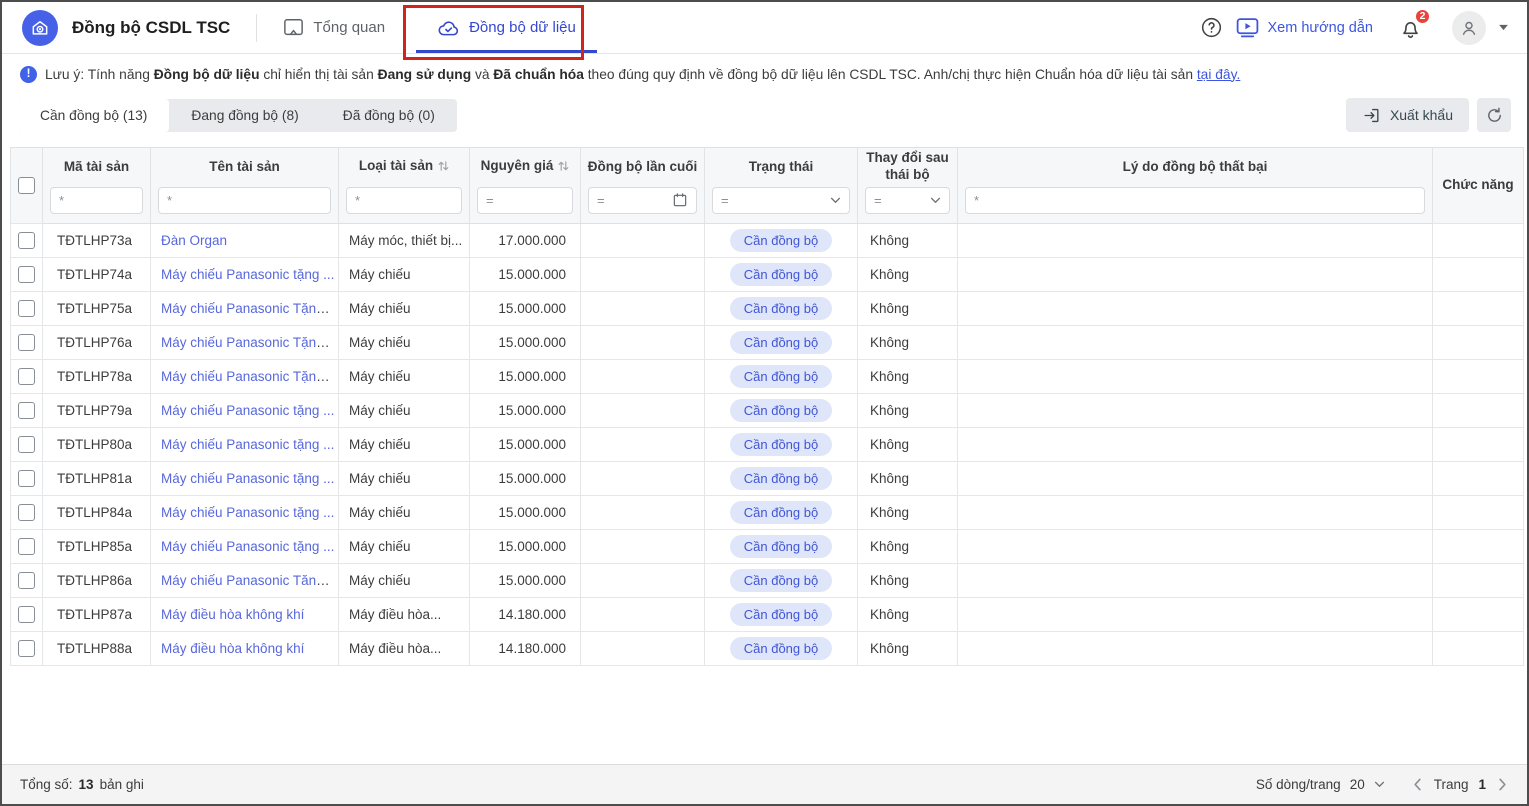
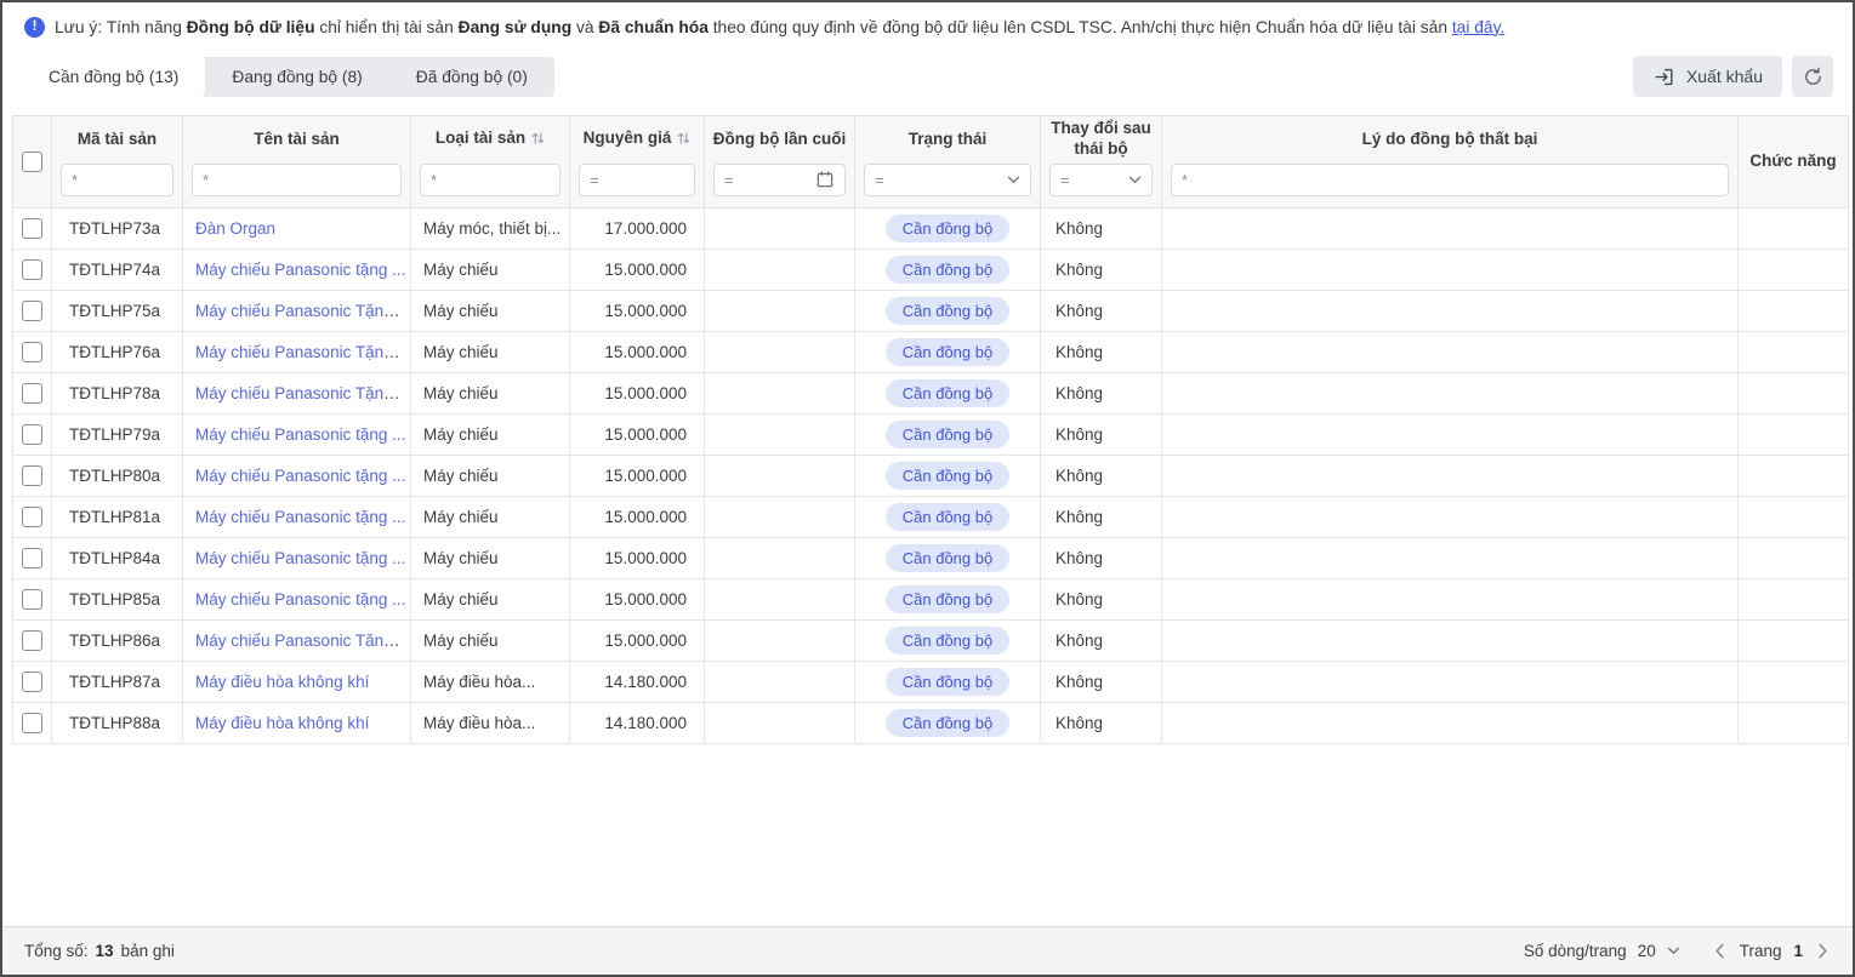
- Đồng bộ CSDL TSC
- Tổng quan
- Đồng bộ dữ liệu
- Xem hướng dẫn
- 2
  !
  Lưu ý: Tính năng Đồng bộ dữ liệu chỉ hiển thị tài sản Đang sử dụng và Đã chuẩn hóa theo đúng quy định về đồng bộ dữ liệu lên CSDL TSC. Anh/chị thực hiện Chuẩn hóa dữ liệu tài sản tại đây.
  Cần đồng bộ (13)
  Đang đồng bộ (8)
  Đã đồng bộ (0)
  Xuất khẩu
  	Mã tài sản	Tên tài sản	Loại tài sản	Nguyên giá	Đồng bộ lần cuối	Trạng thái	Thay đổi sau thái bộ	Lý do đồng bộ thất bại	Chức năng
  *	*	*	=	=	=	=	*
  	TĐTLHP73a	Đàn Organ	Máy móc, thiết bị...	17.000.000		Cần đồng bộ	Không
  	TĐTLHP74a	Máy chiếu Panasonic tặng ...	Máy chiếu	15.000.000		Cần đồng bộ	Không
  	TĐTLHP75a	Máy chiếu Panasonic Tặng ...	Máy chiếu	15.000.000		Cần đồng bộ	Không
  	TĐTLHP76a	Máy chiếu Panasonic Tặng ...	Máy chiếu	15.000.000		Cần đồng bộ	Không
  	TĐTLHP78a	Máy chiếu Panasonic Tặng ...	Máy chiếu	15.000.000		Cần đồng bộ	Không
  	TĐTLHP79a	Máy chiếu Panasonic tặng ...	Máy chiếu	15.000.000		Cần đồng bộ	Không
  	TĐTLHP80a	Máy chiếu Panasonic tặng ...	Máy chiếu	15.000.000		Cần đồng bộ	Không
  	TĐTLHP81a	Máy chiếu Panasonic tặng ...	Máy chiếu	15.000.000		Cần đồng bộ	Không
  	TĐTLHP84a	Máy chiếu Panasonic tặng ...	Máy chiếu	15.000.000		Cần đồng bộ	Không
  	TĐTLHP85a	Máy chiếu Panasonic tặng ...	Máy chiếu	15.000.000		Cần đồng bộ	Không
  	TĐTLHP86a	Máy chiếu Panasonic Tăng ...	Máy chiếu	15.000.000		Cần đồng bộ	Không
  	TĐTLHP87a	Máy điều hòa không khí	Máy điều hòa...	14.180.000		Cần đồng bộ	Không
  	TĐTLHP88a	Máy điều hòa không khí	Máy điều hòa...	14.180.000		Cần đồng bộ	Không
  Tổng số:
  13
  bản ghi
  Số dòng/trang
  20
  Trang
  1
